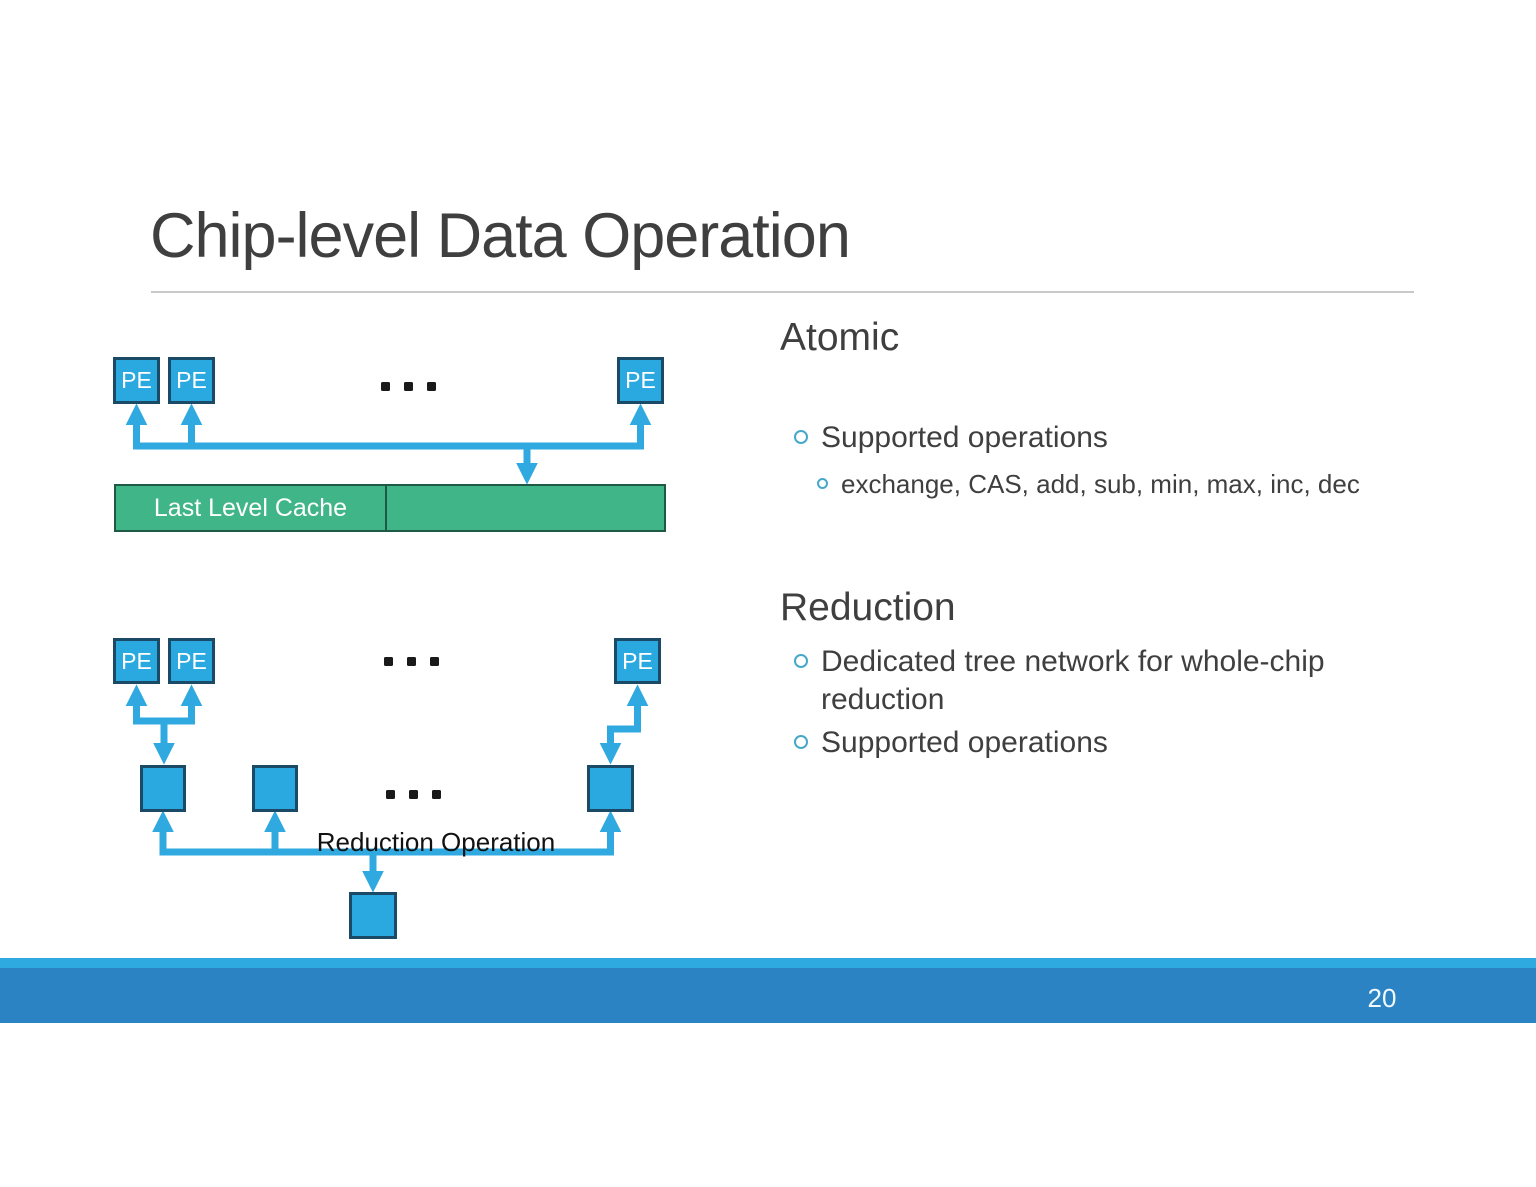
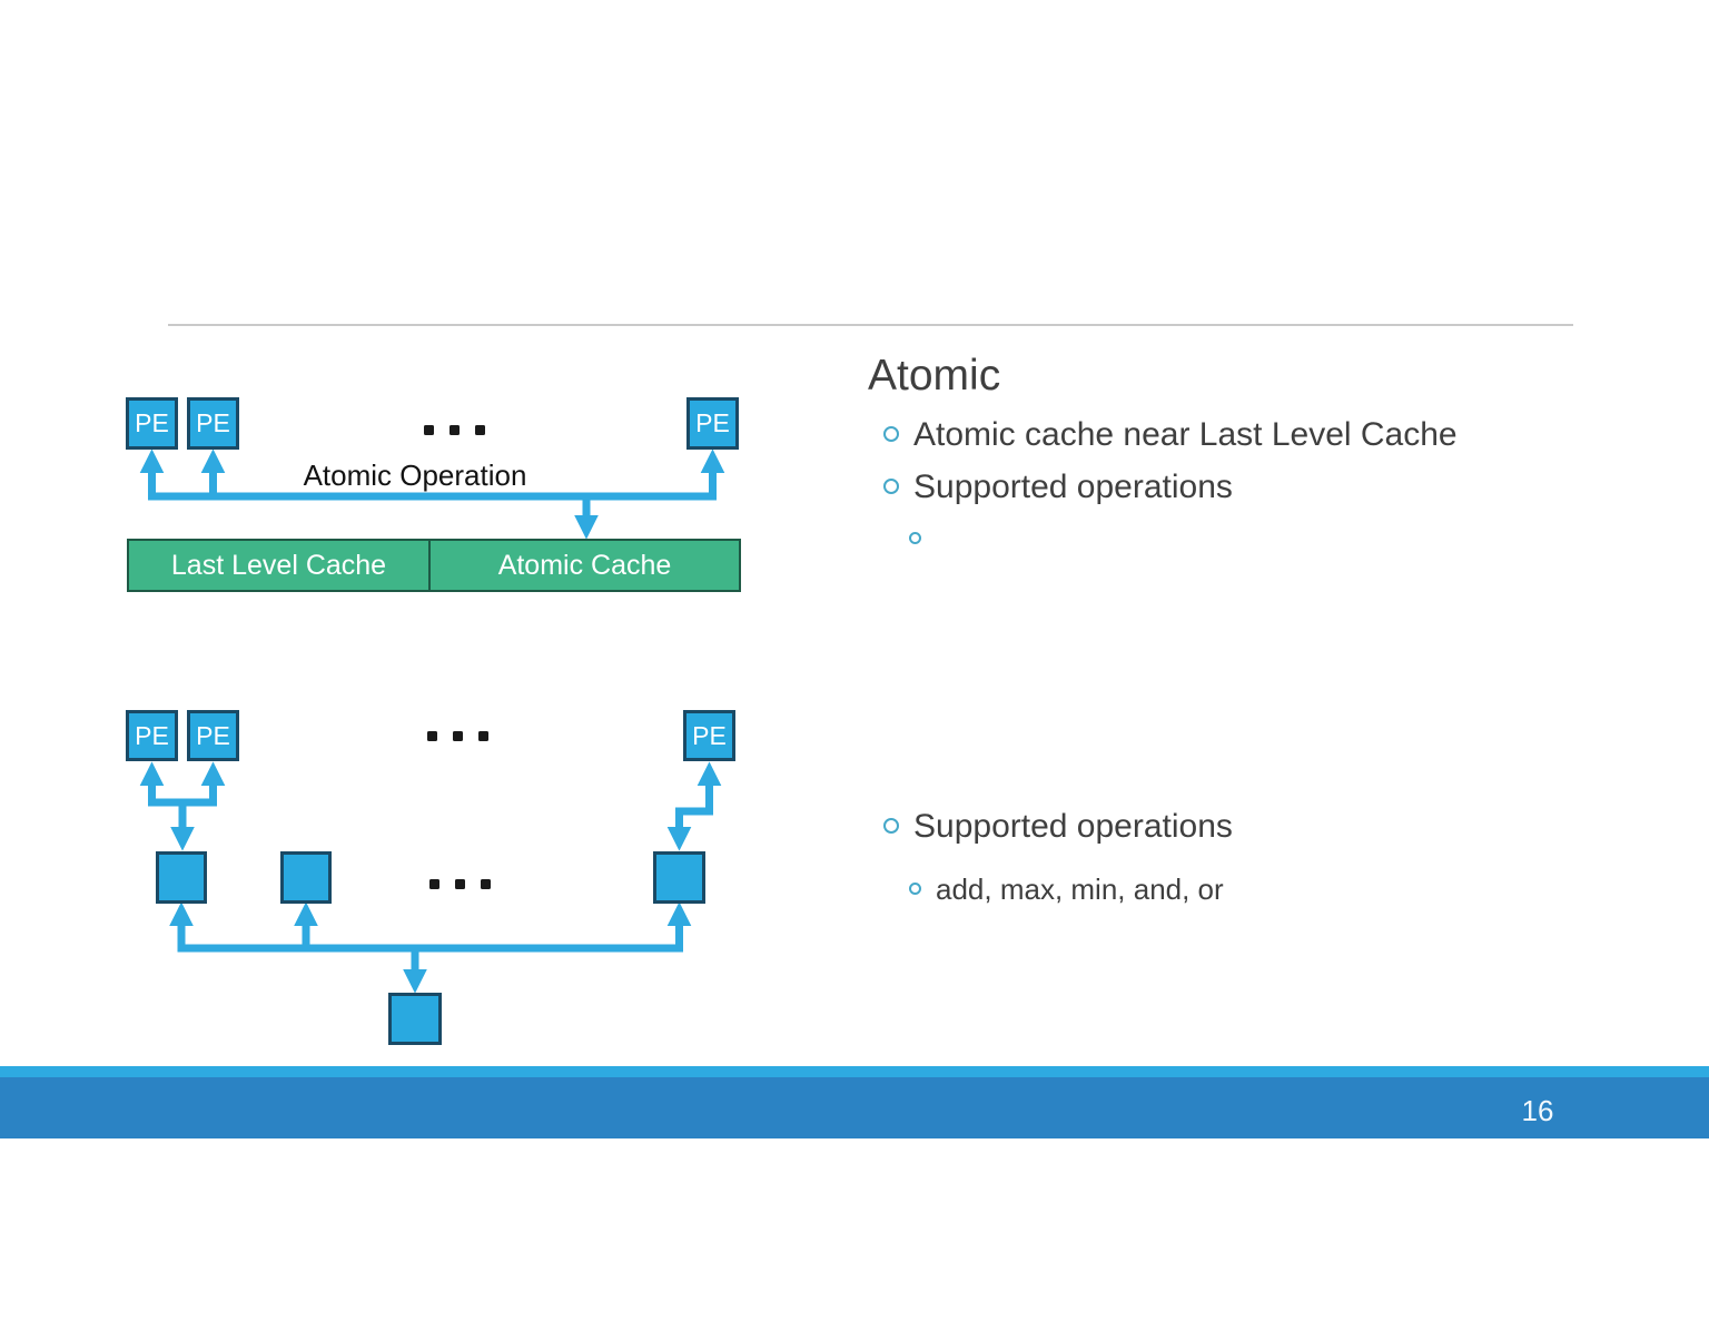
- Chip-level Data Operation
  PE
  PE
  PE
+ Atomic Operation
  Last Level Cache
+ Atomic Cache
  PE
  PE
  PE
- Reduction Operation
  Atomic
+ Atomic cache near Last Level Cache
  Supported operations
- exchange, CAS, add, sub, min, max, inc, dec
- Reduction
- Dedicated tree network for whole-chip reduction
  Supported operations
+ add, max, min, and, or
- 20
+ 16
